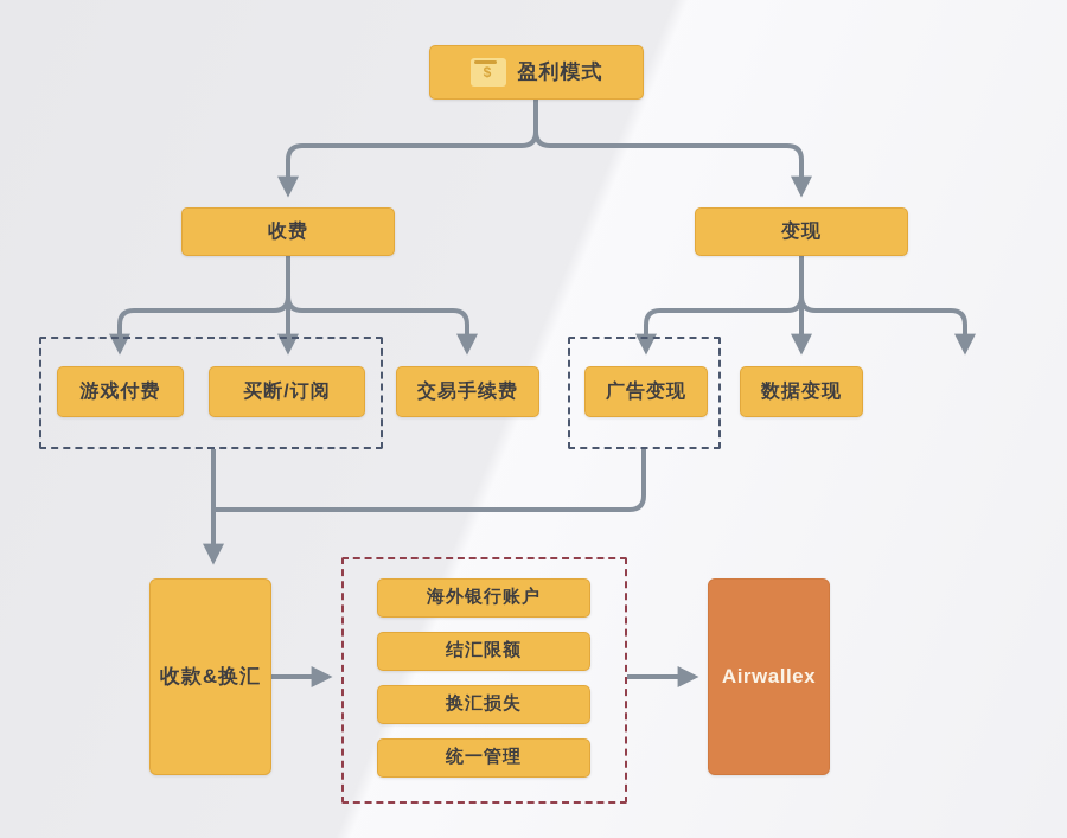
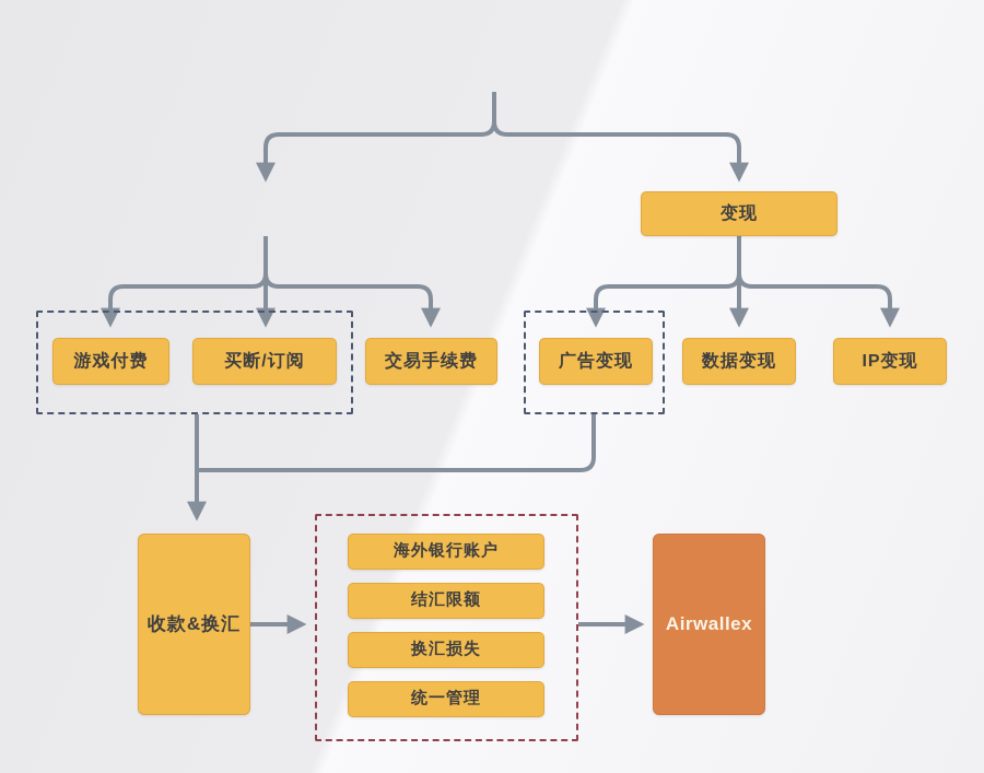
- $
- 盈利模式
- 收费
  变现
  游戏付费
  买断/订阅
  交易手续费
  广告变现
  数据变现
+ IP变现
  收款&换汇
  海外银行账户
  结汇限额
  换汇损失
  统一管理
  Airwallex
